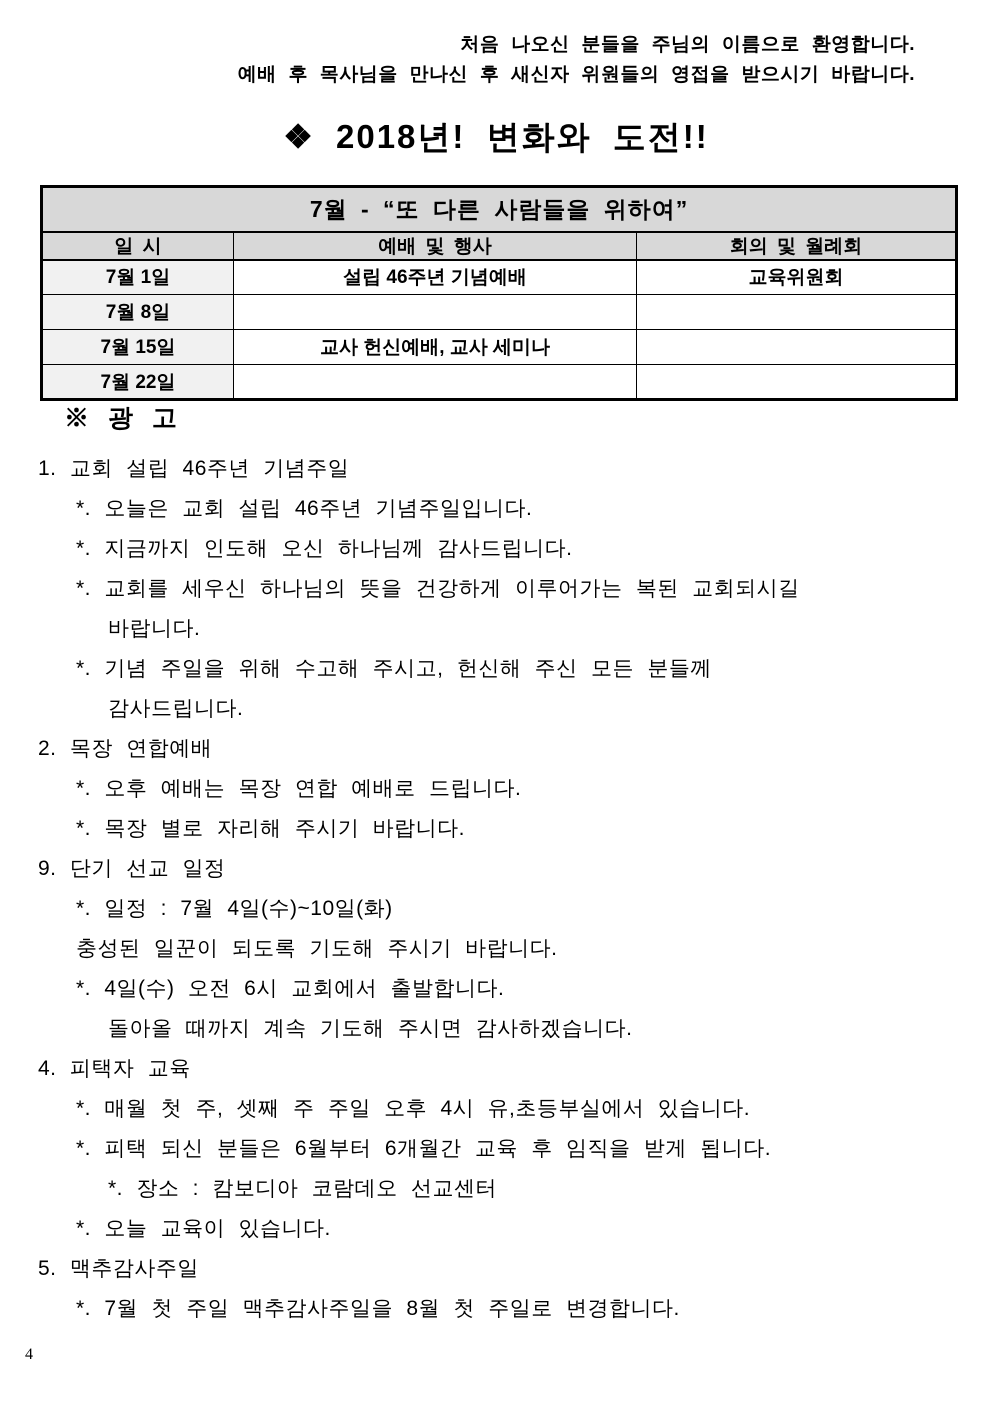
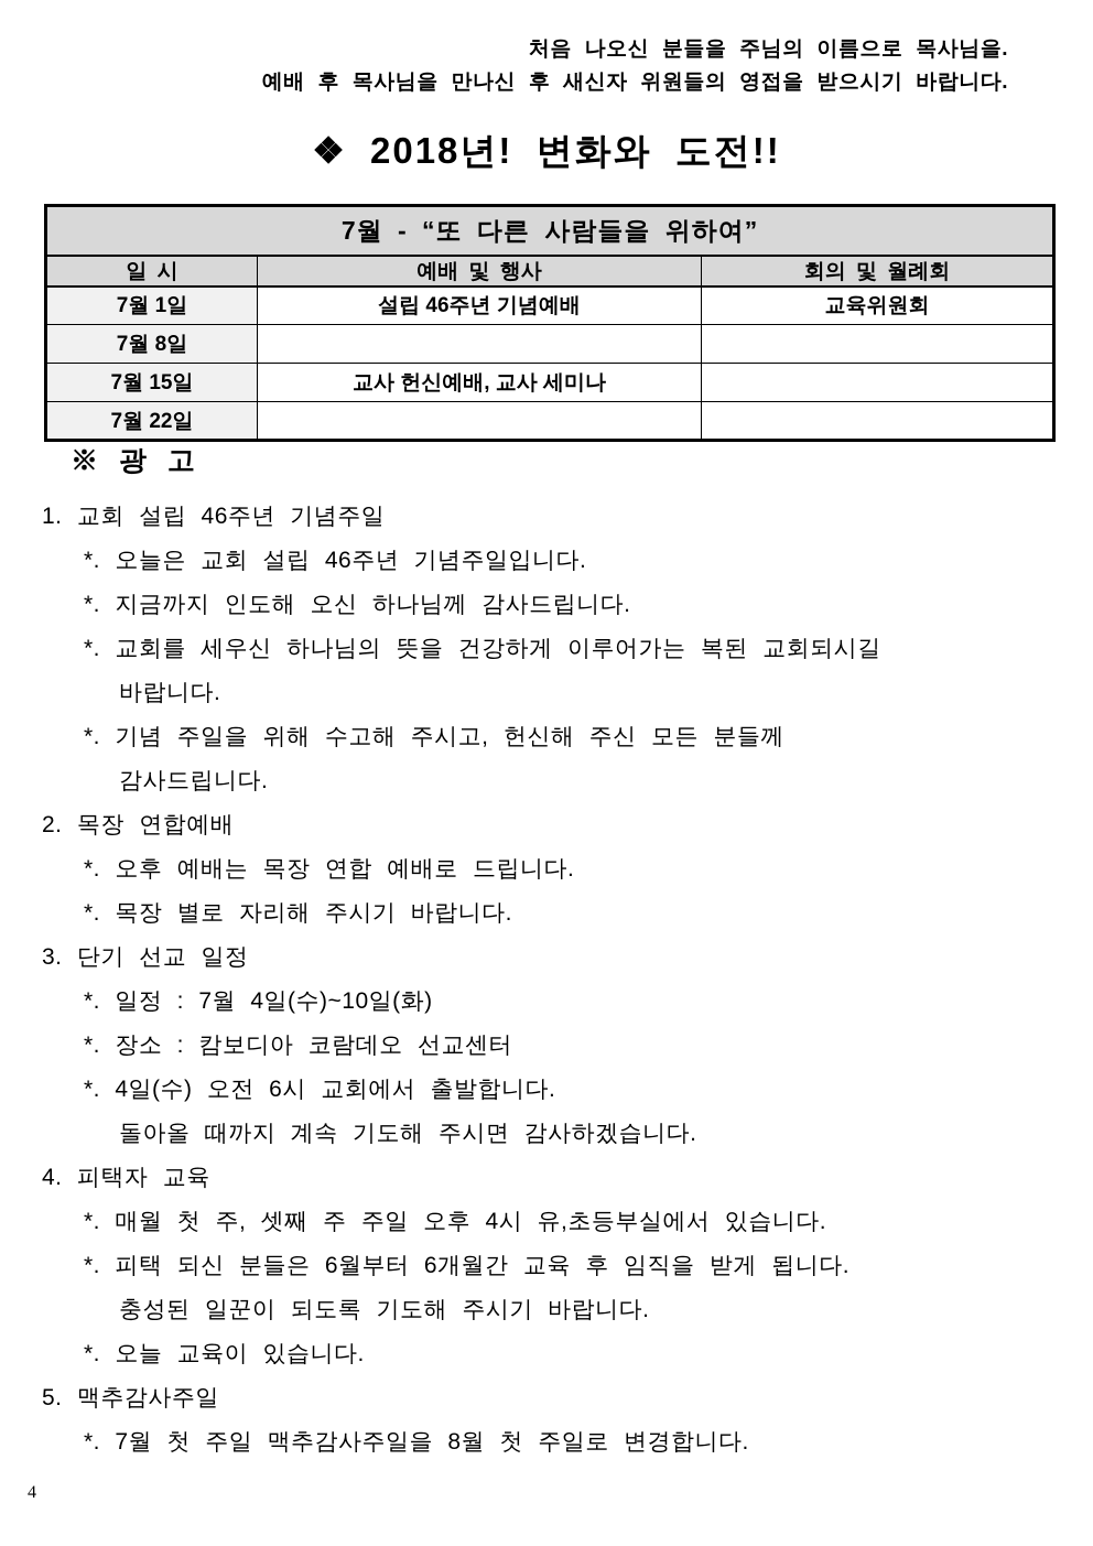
- 처음 나오신 분들을 주님의 이름으로 환영합니다.
+ 처음 나오신 분들을 주님의 이름으로 목사님을.
  예배 후 목사님을 만나신 후 새신자 위원들의 영접을 받으시기 바랍니다.
  ❖ 2018년! 변화와 도전!!
  7월 - “또 다른 사람들을 위하여”
  일 시	예배 및 행사	회의 및 월례회
  7월 1일	설립 46주년 기념예배	교육위원회
  7월 8일
  7월 15일	교사 헌신예배, 교사 세미나
  7월 22일
  ※ 광 고
  1. 교회 설립 46주년 기념주일
  *. 오늘은 교회 설립 46주년 기념주일입니다.
  *. 지금까지 인도해 오신 하나님께 감사드립니다.
  *. 교회를 세우신 하나님의 뜻을 건강하게 이루어가는 복된 교회되시길
  바랍니다.
  *. 기념 주일을 위해 수고해 주시고, 헌신해 주신 모든 분들께
  감사드립니다.
  2. 목장 연합예배
  *. 오후 예배는 목장 연합 예배로 드립니다.
  *. 목장 별로 자리해 주시기 바랍니다.
- 9. 단기 선교 일정
+ 3. 단기 선교 일정
  *. 일정 : 7월 4일(수)~10일(화)
- 충성된 일꾼이 되도록 기도해 주시기 바랍니다.
+ *. 장소 : 캄보디아 코람데오 선교센터
  *. 4일(수) 오전 6시 교회에서 출발합니다.
  돌아올 때까지 계속 기도해 주시면 감사하겠습니다.
  4. 피택자 교육
  *. 매월 첫 주, 셋째 주 주일 오후 4시 유,초등부실에서 있습니다.
  *. 피택 되신 분들은 6월부터 6개월간 교육 후 임직을 받게 됩니다.
- *. 장소 : 캄보디아 코람데오 선교센터
+ 충성된 일꾼이 되도록 기도해 주시기 바랍니다.
  *. 오늘 교육이 있습니다.
  5. 맥추감사주일
  *. 7월 첫 주일 맥추감사주일을 8월 첫 주일로 변경합니다.
  4
